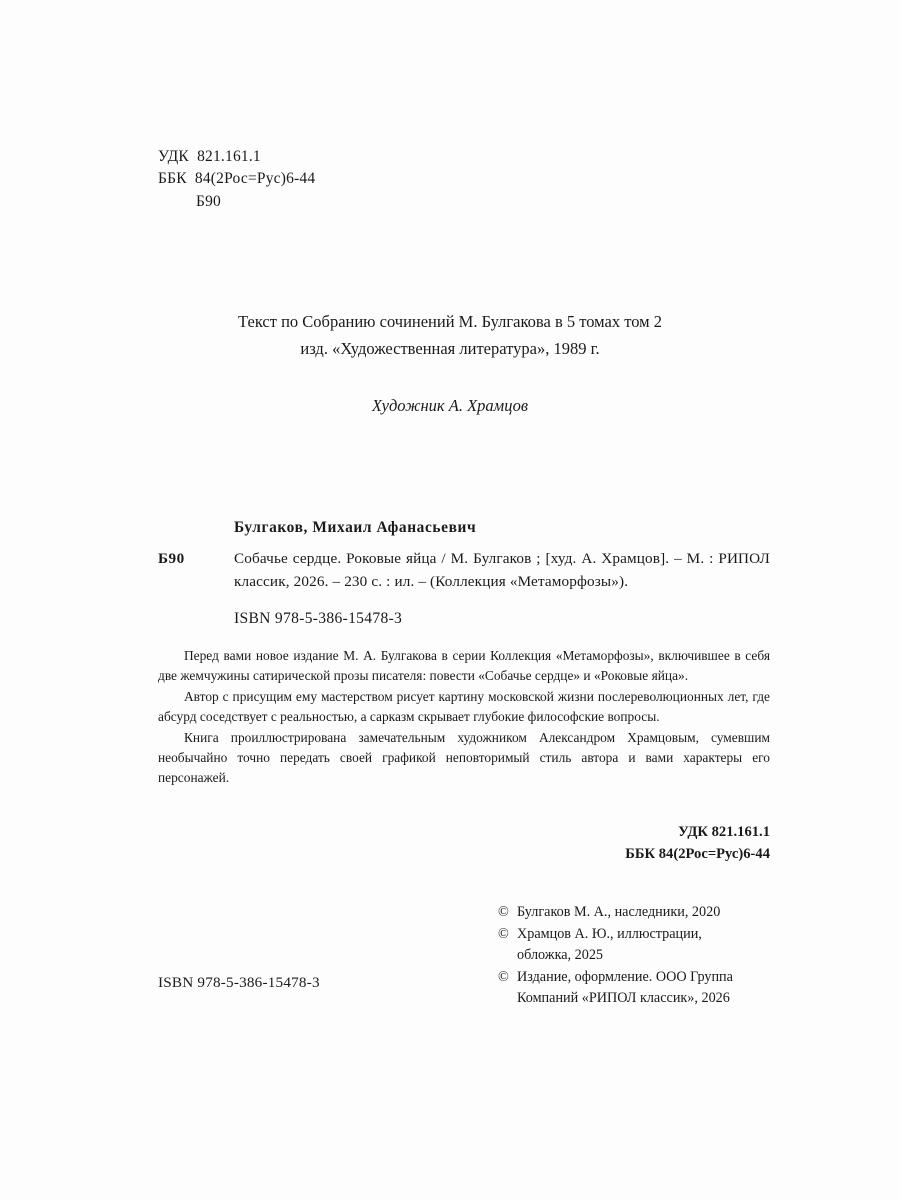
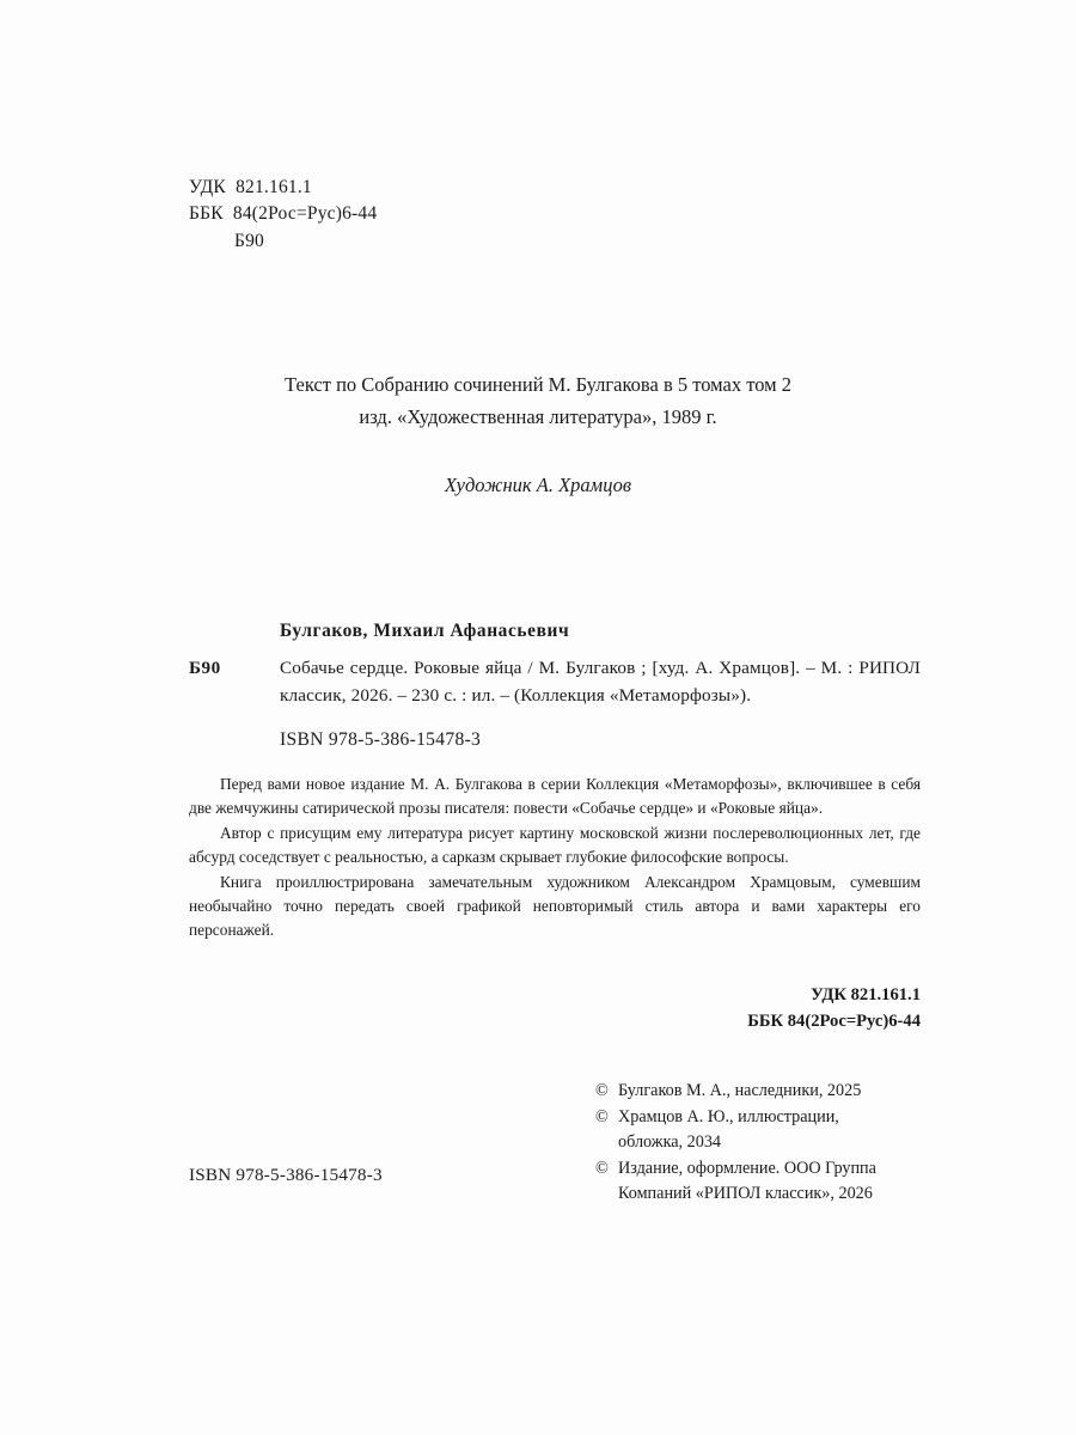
  УДК 821.161.1
  ББК 84(2Рос=Рус)6-44
  Б90
  Текст по Собранию сочинений М. Булгакова в 5 томах том 2
  изд. «Художественная литература», 1989 г.
  Художник А. Храмцов
  Булгаков, Михаил Афанасьевич
  Б90
  Собачье сердце. Роковые яйца / М. Булгаков ; [худ. А. Храмцов]. – М. : РИПОЛ классик, 2026. – 230 с. : ил. – (Коллекция «Метаморфозы»).
  ISBN 978-5-386-15478-3
  Перед вами новое издание М. А. Булгакова в серии Коллекция «Метаморфозы», включившее в себя две жемчужины сатирической прозы писателя: повести «Собачье сердце» и «Роковые яйца».
- Автор с присущим ему мастерством рисует картину московской жизни послереволюционных лет, где абсурд соседствует с реальностью, а сарказм скрывает глубокие философские вопросы.
+ Автор с присущим ему литература рисует картину московской жизни послереволюционных лет, где абсурд соседствует с реальностью, а сарказм скрывает глубокие философские вопросы.
  Книга проиллюстрирована замечательным художником Александром Храмцовым, сумевшим необычайно точно передать своей графикой неповторимый стиль автора и вами характеры его персонажей.
  УДК 821.161.1
  ББК 84(2Рос=Рус)6-44
  ©
- Булгаков М. А., наследники, 2020
+ Булгаков М. А., наследники, 2025
  ©
  Храмцов А. Ю., иллюстрации,
- обложка, 2025
+ обложка, 2034
  ©
  Издание, оформление. ООО Группа
  Компаний «РИПОЛ классик», 2026
  ISBN 978-5-386-15478-3
